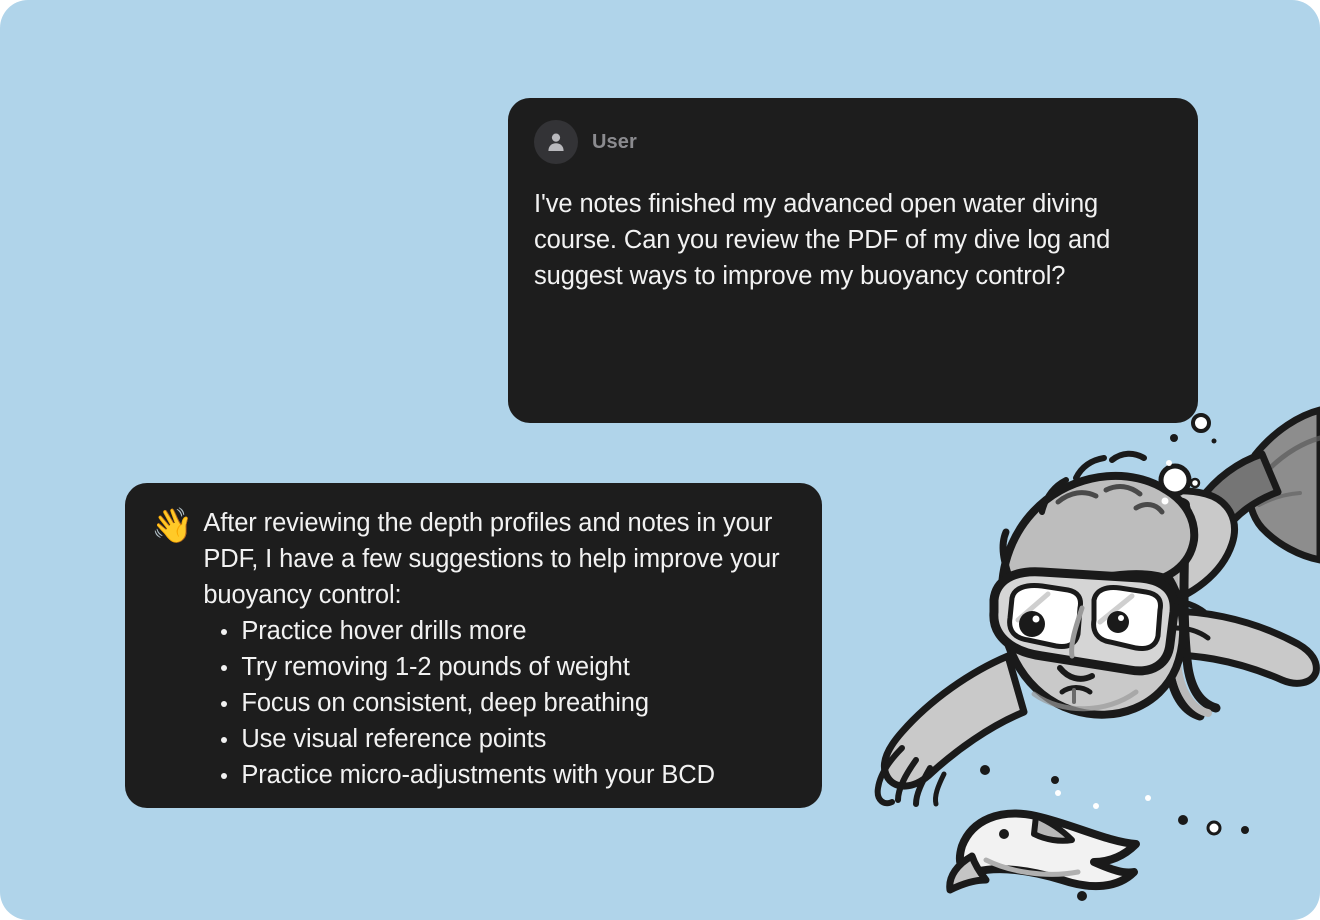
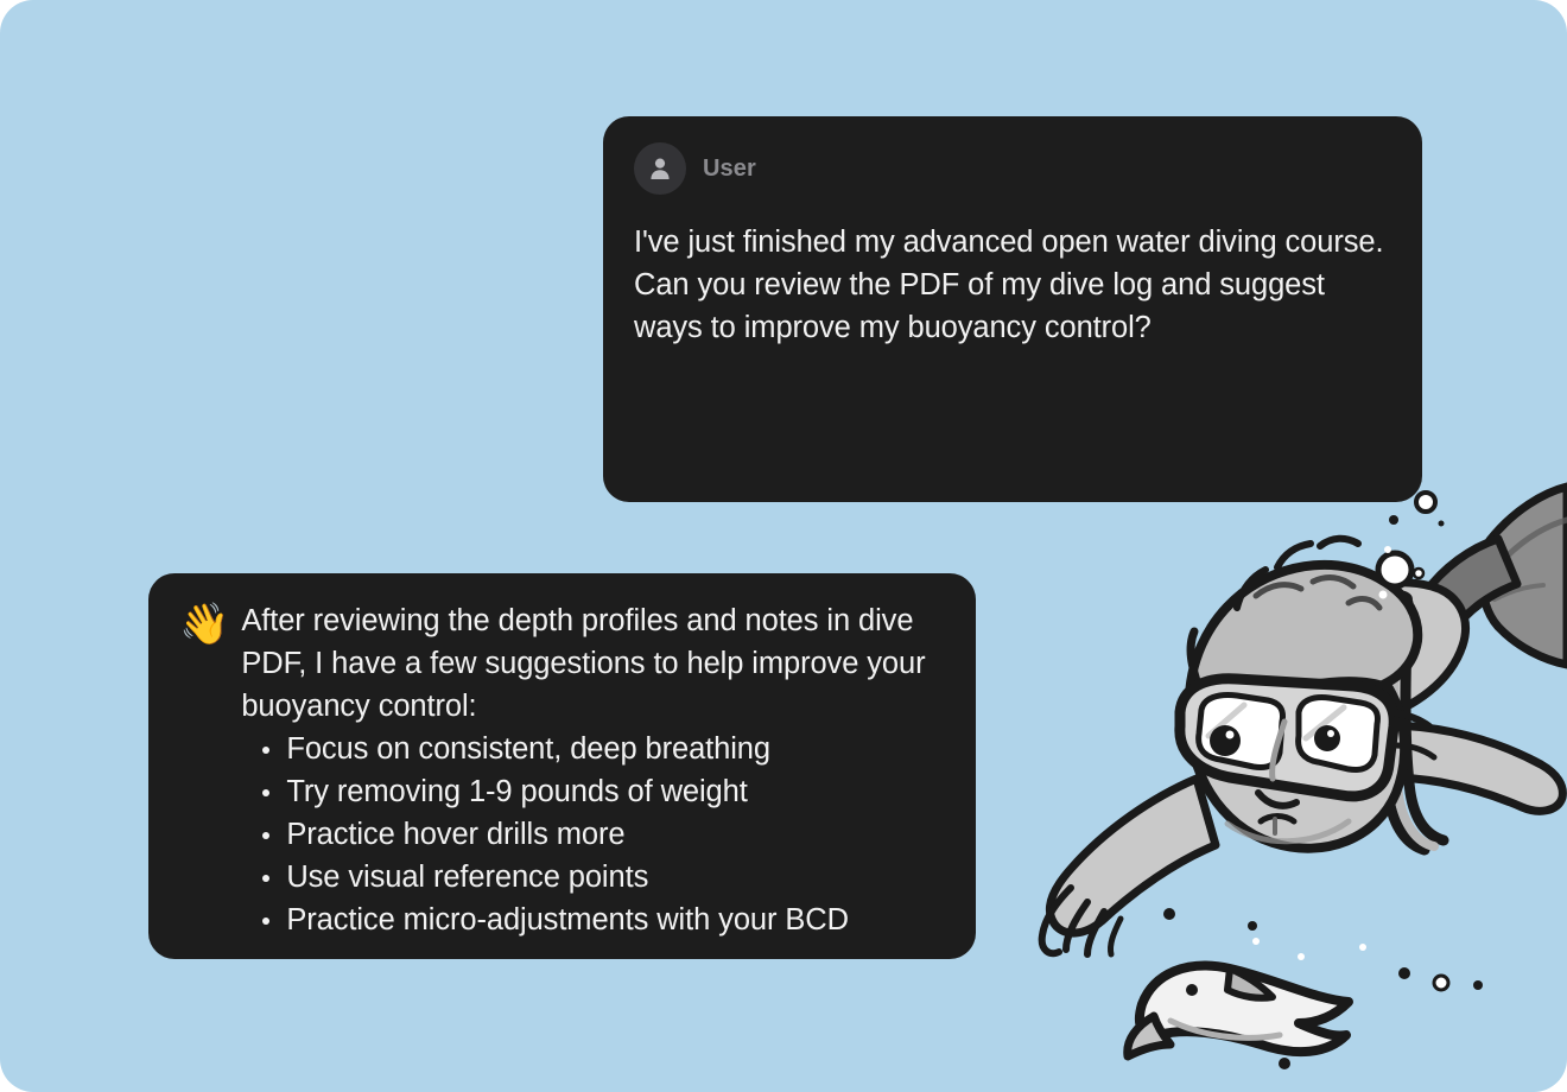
  User
- I've notes finished my advanced open water diving course. Can you review the PDF of my dive log and suggest ways to improve my buoyancy control?
+ I've just finished my advanced open water diving course. Can you review the PDF of my dive log and suggest ways to improve my buoyancy control?
  👋
- After reviewing the depth profiles and notes in your PDF, I have a few suggestions to help improve your buoyancy control:
+ After reviewing the depth profiles and notes in dive PDF, I have a few suggestions to help improve your buoyancy control:
- Practice hover drills more
+ Focus on consistent, deep breathing
- Try removing 1-2 pounds of weight
+ Try removing 1-9 pounds of weight
- Focus on consistent, deep breathing
+ Practice hover drills more
  Use visual reference points
  Practice micro-adjustments with your BCD
